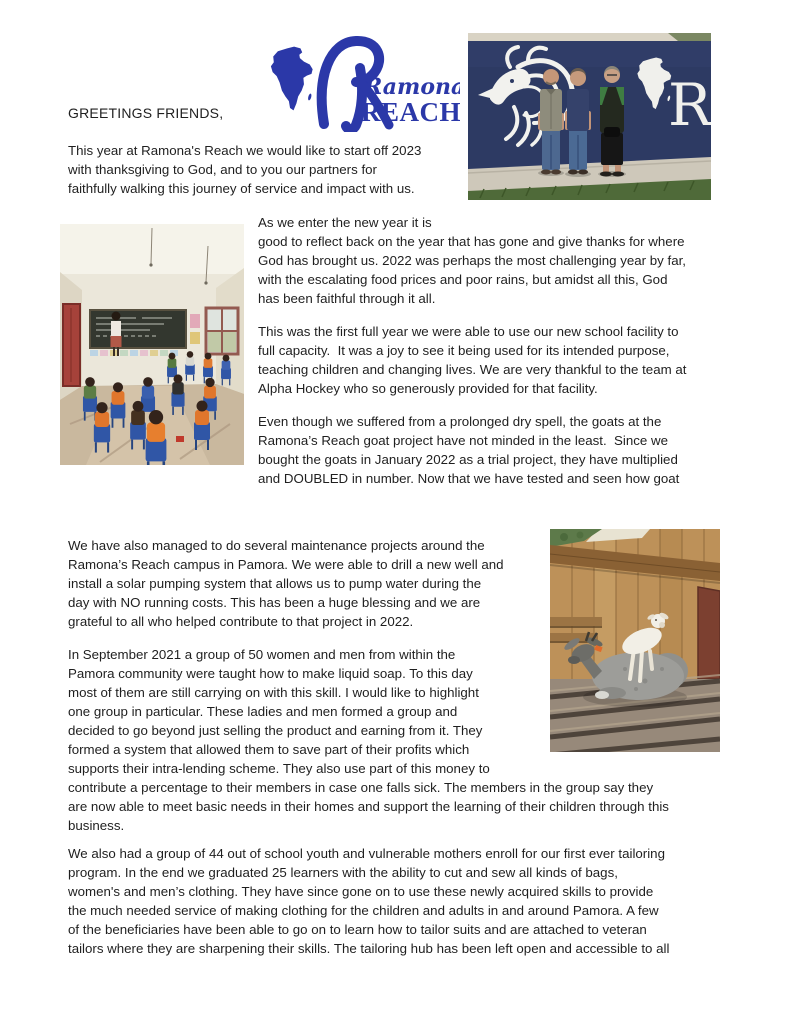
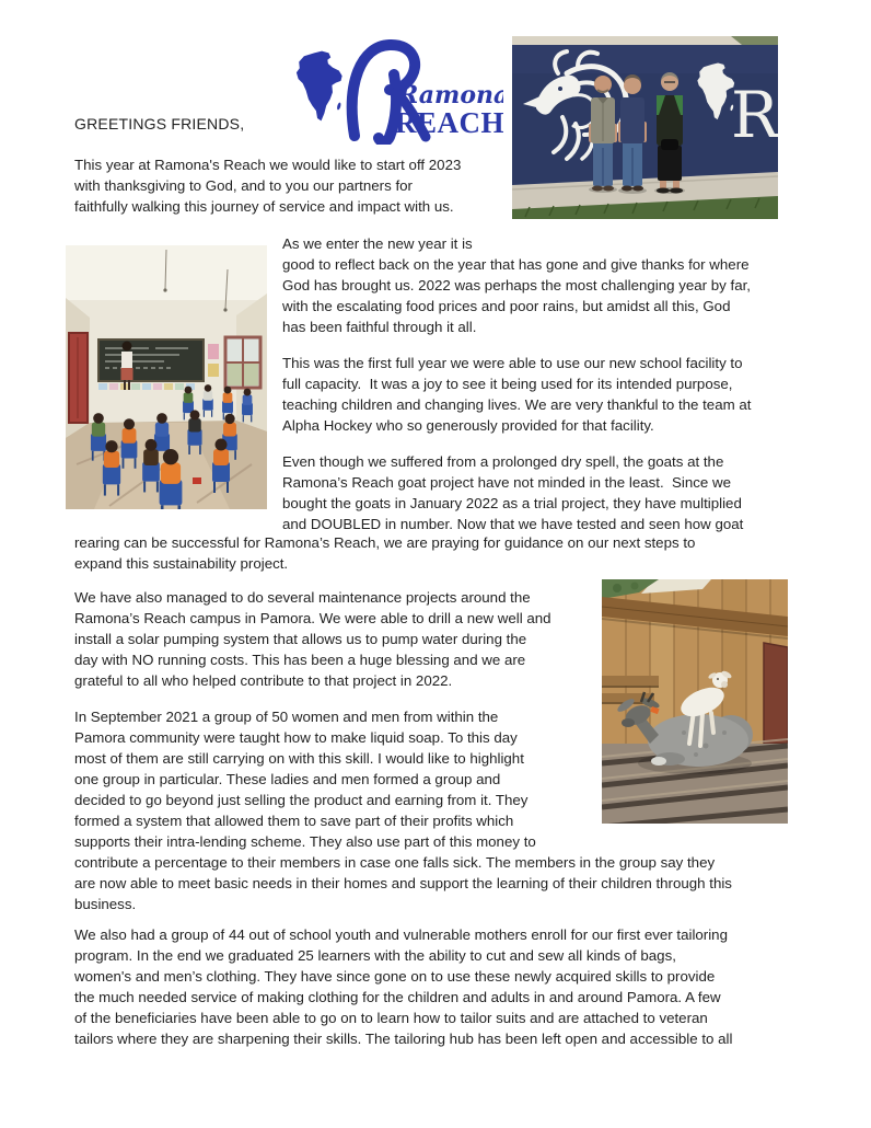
  Ramona
  REACH
  R
  GREETINGS FRIENDS,
  This year at Ramona's Reach we would like to start off 2023
  with thanksgiving to God, and to you our partners for
  faithfully walking this journey of service and impact with us.
  As we enter the new year it is
  good to reflect back on the year that has gone and give thanks for where
  God has brought us. 2022 was perhaps the most challenging year by far,
  with the escalating food prices and poor rains, but amidst all this, God
  has been faithful through it all.
  This was the first full year we were able to use our new school facility to
  full capacity. It was a joy to see it being used for its intended purpose,
  teaching children and changing lives. We are very thankful to the team at
  Alpha Hockey who so generously provided for that facility.
  Even though we suffered from a prolonged dry spell, the goats at the
  Ramona’s Reach goat project have not minded in the least. Since we
  bought the goats in January 2022 as a trial project, they have multiplied
  and DOUBLED in number. Now that we have tested and seen how goat
+ rearing can be successful for Ramona’s Reach, we are praying for guidance on our next steps to
+ expand this sustainability project.
  We have also managed to do several maintenance projects around the
  Ramona’s Reach campus in Pamora. We were able to drill a new well and
  install a solar pumping system that allows us to pump water during the
  day with NO running costs. This has been a huge blessing and we are
  grateful to all who helped contribute to that project in 2022.
  In September 2021 a group of 50 women and men from within the
  Pamora community were taught how to make liquid soap. To this day
  most of them are still carrying on with this skill. I would like to highlight
  one group in particular. These ladies and men formed a group and
  decided to go beyond just selling the product and earning from it. They
  formed a system that allowed them to save part of their profits which
  supports their intra-lending scheme. They also use part of this money to
  contribute a percentage to their members in case one falls sick. The members in the group say they
  are now able to meet basic needs in their homes and support the learning of their children through this
  business.
  We also had a group of 44 out of school youth and vulnerable mothers enroll for our first ever tailoring
  program. In the end we graduated 25 learners with the ability to cut and sew all kinds of bags,
  women's and men’s clothing. They have since gone on to use these newly acquired skills to provide
  the much needed service of making clothing for the children and adults in and around Pamora. A few
  of the beneficiaries have been able to go on to learn how to tailor suits and are attached to veteran
  tailors where they are sharpening their skills. The tailoring hub has been left open and accessible to all
